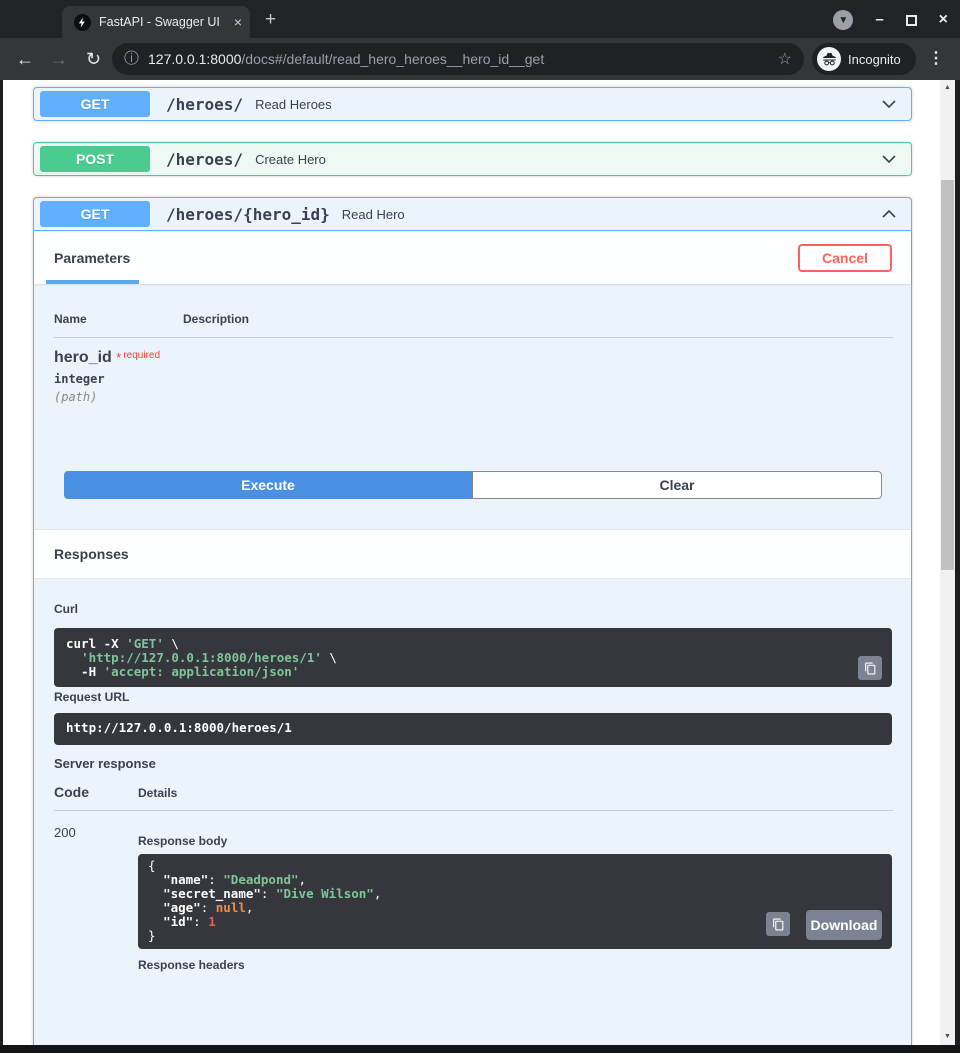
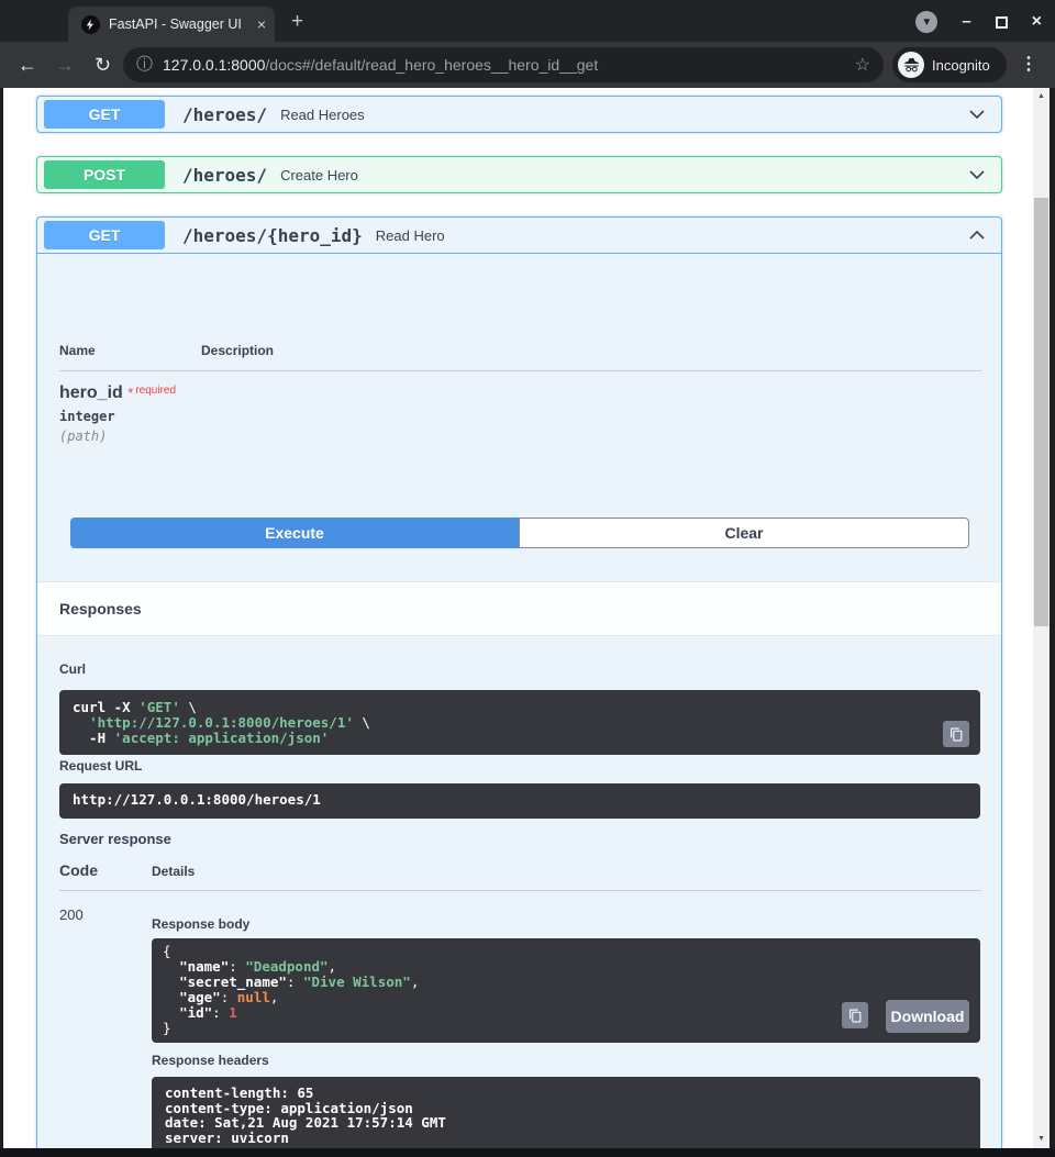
  FastAPI - Swagger UI
  ×
  +
  ▼
  –
  ×
  ←
  →
  ↻
  ⓘ
  127.0.0.1:8000/docs#/default/read_hero_heroes__hero_id__get
  ☆
  Incognito
  ⋮
  GET
  /heroes/
  Read Heroes
  POST
  /heroes/
  Create Hero
  GET
  /heroes/{hero_id}
  Read Hero
- Parameters
- Cancel
  Name
  Description
  hero_id * required
  integer
  (path)
  Execute
  Clear
  Responses
  Curl
  curl -X 'GET' \ 'http://127.0.0.1:8000/heroes/1' \ -H 'accept: application/json'
  Request URL
  http://127.0.0.1:8000/heroes/1
  Server response
  Code
  Details
  200
  Response body
  { "name": "Deadpond", "secret_name": "Dive Wilson", "age": null, "id": 1 }
  Download
  Response headers
+ content-length: 65 content-type: application/json date: Sat,21 Aug 2021 17:57:14 GMT server: uvicorn
